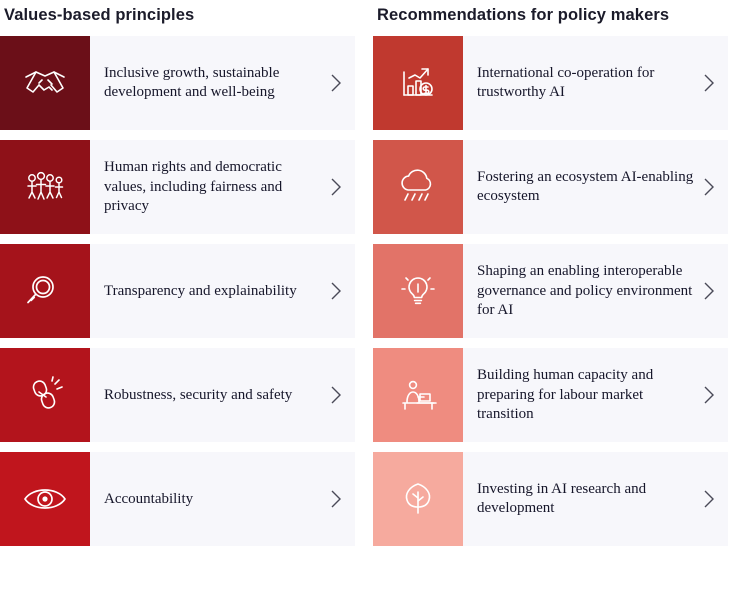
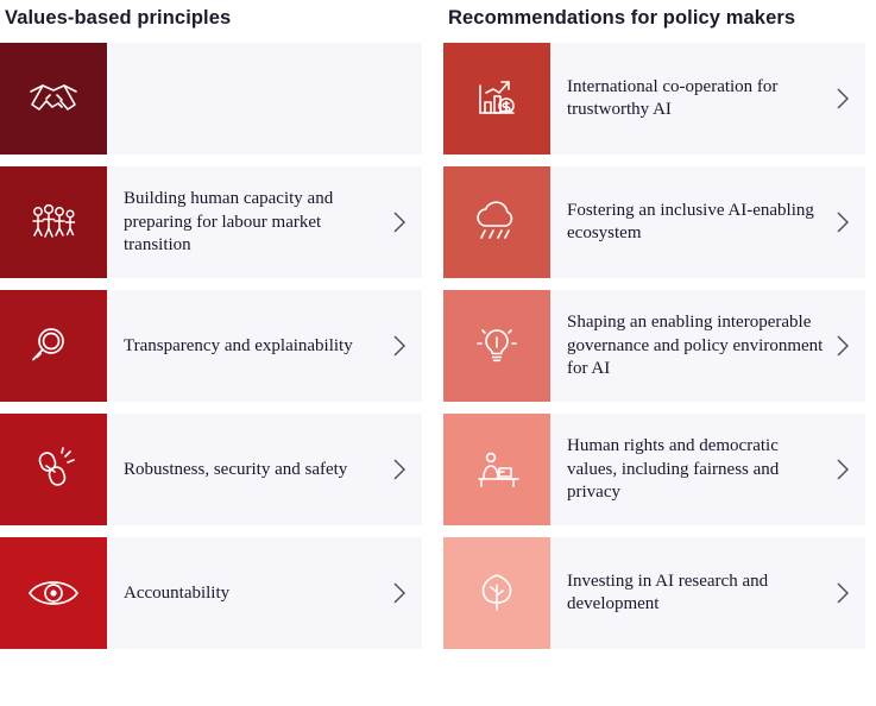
  Values-based principles
- Inclusive growth, sustainable development and well-being
- Human rights and democratic values, including fairness and privacy
+ Building human capacity and preparing for labour market transition
  Transparency and explainability
  Robustness, security and safety
  Accountability
  Recommendations for policy makers
  International co-operation for trustworthy AI
- Fostering an ecosystem AI-enabling ecosystem
+ Fostering an inclusive AI-enabling ecosystem
  Shaping an enabling interoperable governance and policy environment for AI
- Building human capacity and preparing for labour market transition
+ Human rights and democratic values, including fairness and privacy
  Investing in AI research and development
